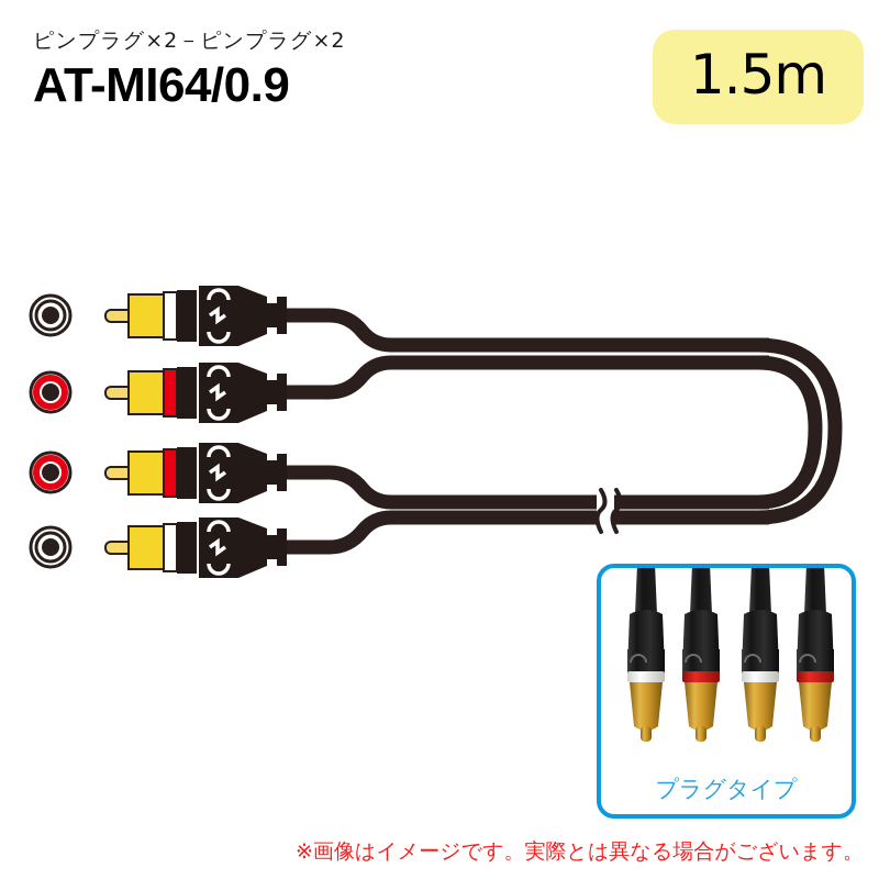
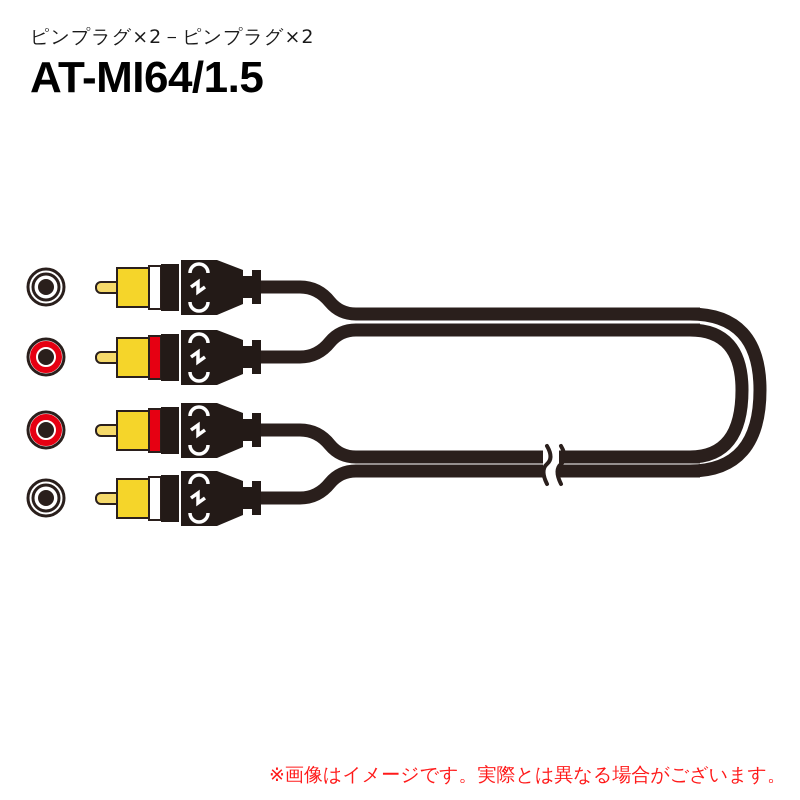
  ピンプラグ×2－ピンプラグ×2
- AT-MI64/0.9
+ AT-MI64/1.5
- 1.5m
- プラグタイプ
  ※画像はイメージです。実際とは異なる場合がございます。
